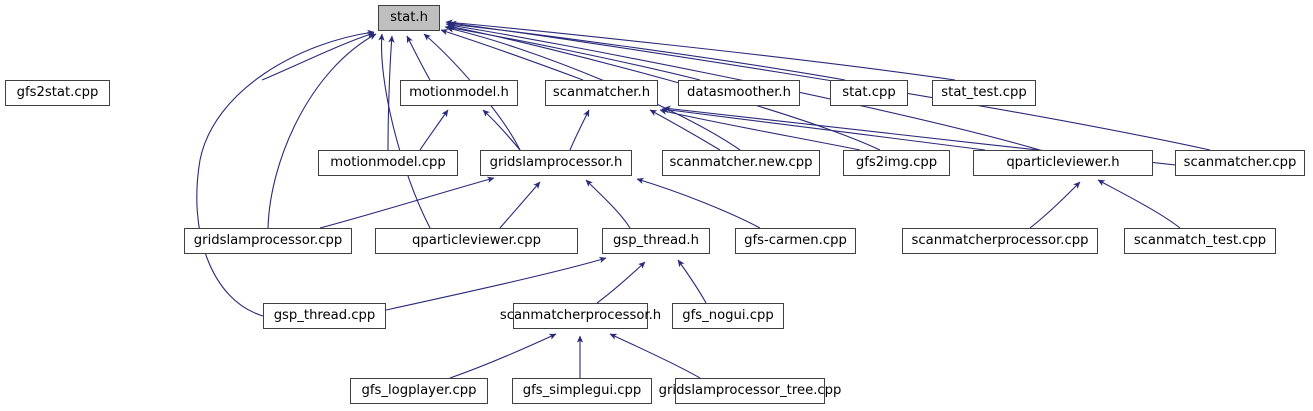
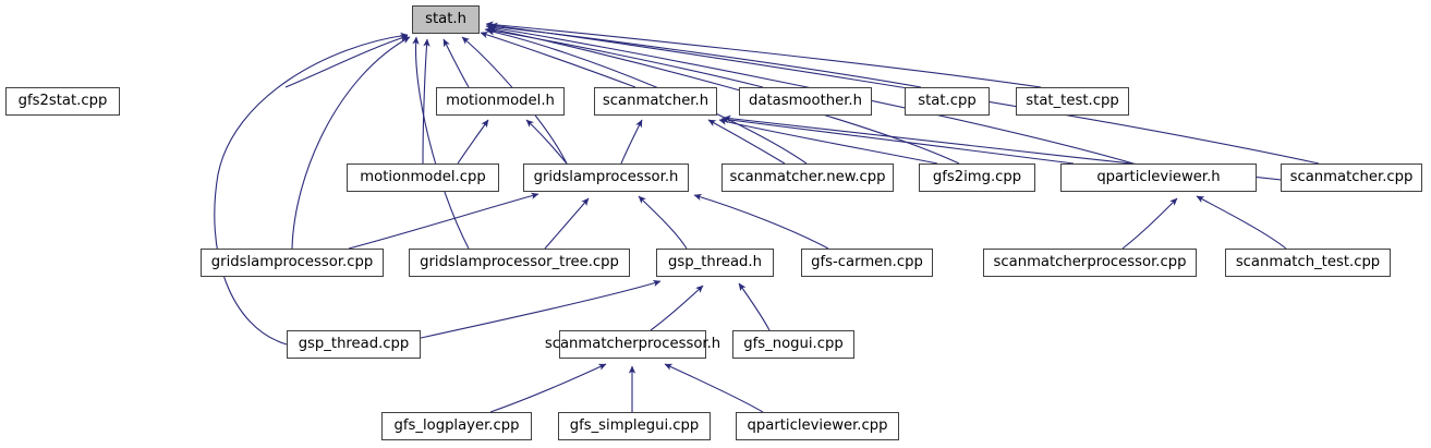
  stat.h
  gfs2stat.cpp
  motionmodel.h
  scanmatcher.h
  datasmoother.h
  stat.cpp
  stat_test.cpp
  motionmodel.cpp
  gridslamprocessor.h
  scanmatcher.new.cpp
  gfs2img.cpp
  qparticleviewer.h
  scanmatcher.cpp
  gridslamprocessor.cpp
- qparticleviewer.cpp
+ gridslamprocessor_tree.cpp
  gsp_thread.h
  gfs-carmen.cpp
  scanmatcherprocessor.cpp
  scanmatch_test.cpp
  gsp_thread.cpp
  scanmatcherprocessor.h
  gfs_nogui.cpp
  gfs_logplayer.cpp
  gfs_simplegui.cpp
- gridslamprocessor_tree.cpp
+ qparticleviewer.cpp
